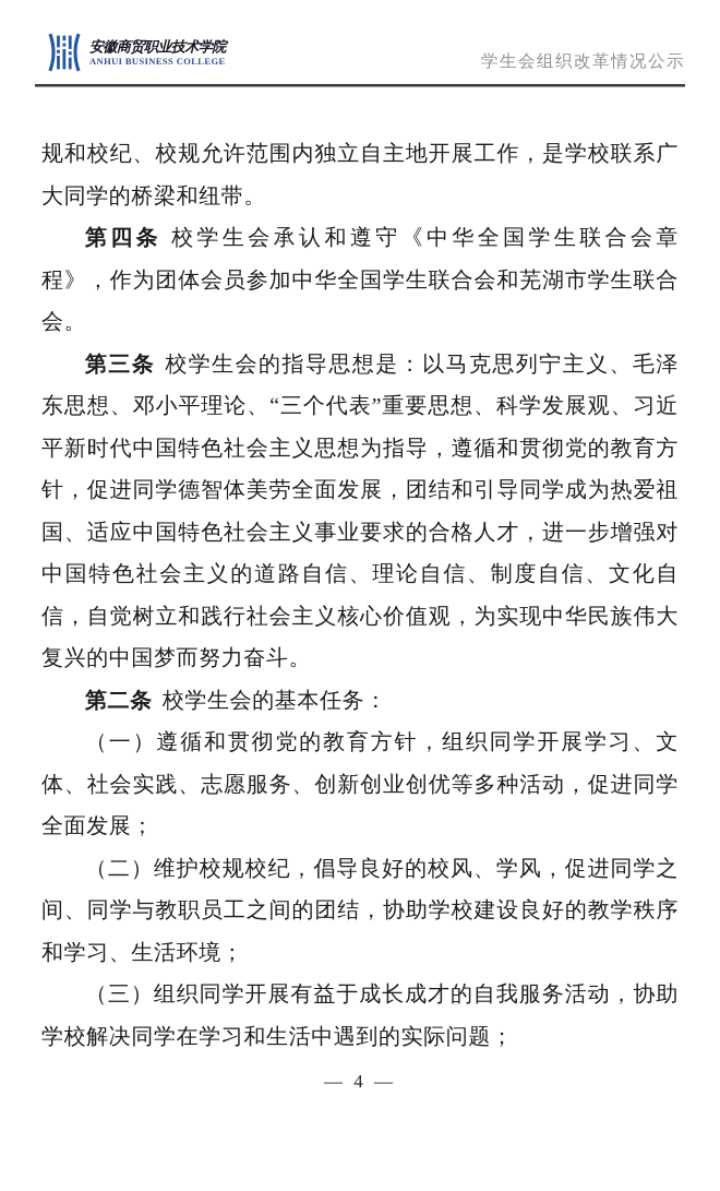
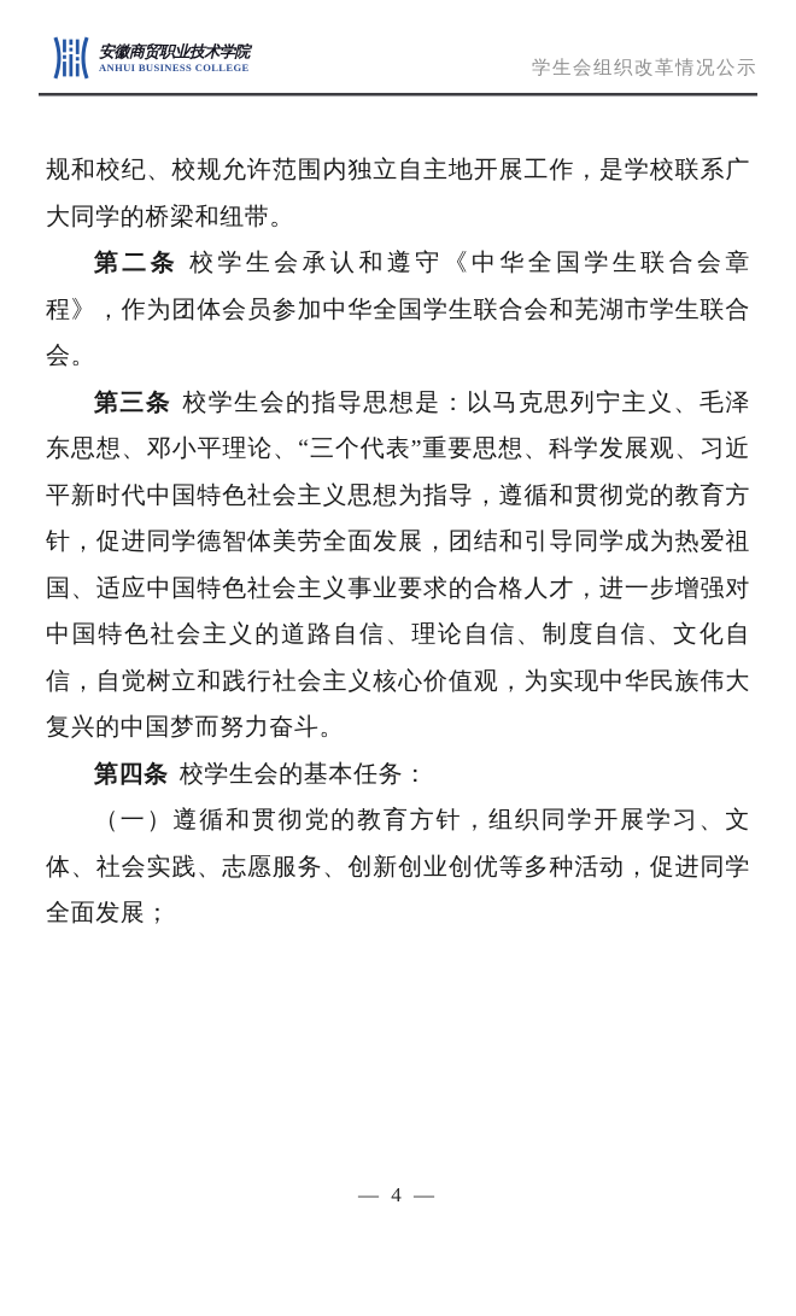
  安徽商贸职业技术学院
  ANHUI BUSINESS COLLEGE
  学生会组织改革情况公示
  规和校纪、校规允许范围内独立自主地开展工作，是学校联系广大同学的桥梁和纽带。
- 第四条 校学生会承认和遵守《中华全国学生联合会章程》，作为团体会员参加中华全国学生联合会和芜湖市学生联合会。
+ 第二条 校学生会承认和遵守《中华全国学生联合会章程》，作为团体会员参加中华全国学生联合会和芜湖市学生联合会。
  第三条 校学生会的指导思想是：以马克思列宁主义、毛泽东思想、邓小平理论、“三个代表”重要思想、科学发展观、习近平新时代中国特色社会主义思想为指导，遵循和贯彻党的教育方针，促进同学德智体美劳全面发展，团结和引导同学成为热爱祖国、适应中国特色社会主义事业要求的合格人才，进一步增强对中国特色社会主义的道路自信、理论自信、制度自信、文化自信，自觉树立和践行社会主义核心价值观，为实现中华民族伟大复兴的中国梦而努力奋斗。
- 第二条 校学生会的基本任务：
+ 第四条 校学生会的基本任务：
  （一）遵循和贯彻党的教育方针，组织同学开展学习、文体、社会实践、志愿服务、创新创业创优等多种活动，促进同学全面发展；
- （二）维护校规校纪，倡导良好的校风、学风，促进同学之间、同学与教职员工之间的团结，协助学校建设良好的教学秩序和学习、生活环境；
- （三）组织同学开展有益于成长成才的自我服务活动，协助学校解决同学在学习和生活中遇到的实际问题；
  — 4 —
